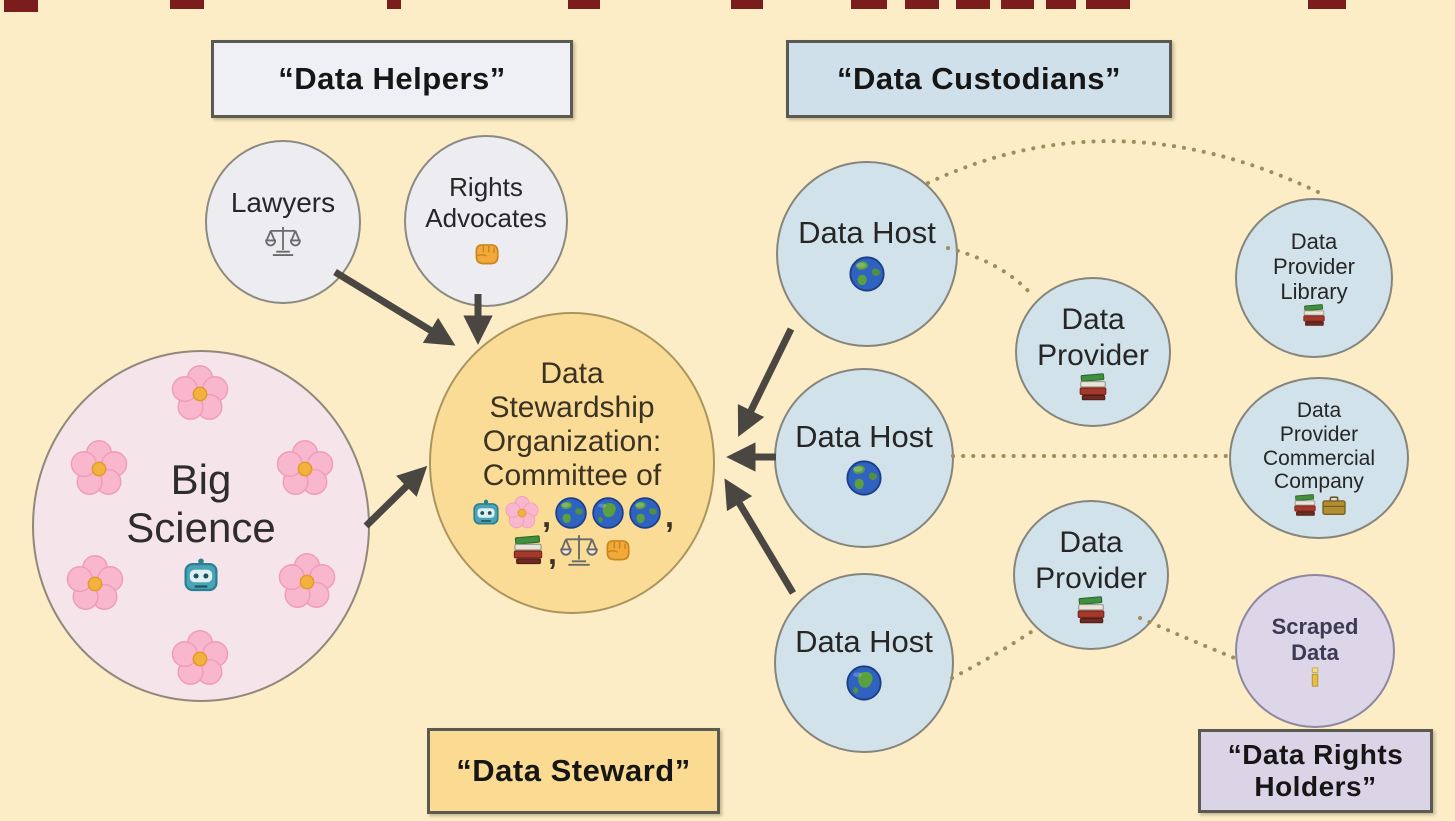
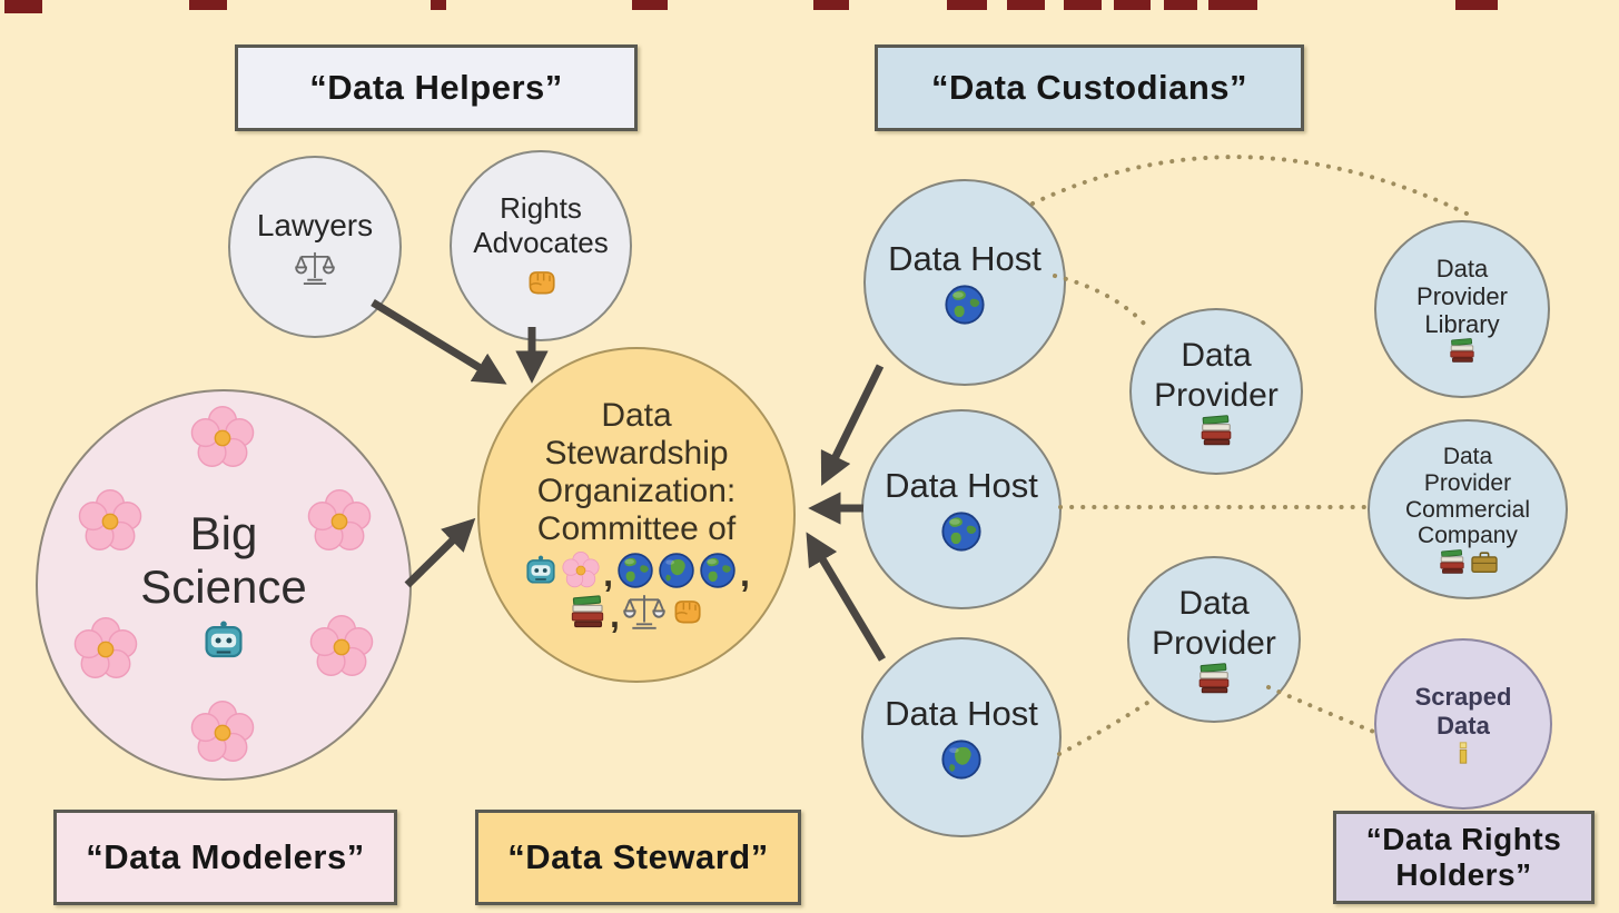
  “Data Helpers”
  “Data Custodians”
+ “Data Modelers”
  “Data Steward”
  “Data Rights
  Holders”
  Lawyers
  Rights
  Advocates
  Big
  Science
  Data
  Stewardship
  Organization:
  Committee of
  ,
  ,
  ,
  Data Host
  Data Host
  Data Host
  Data
  Provider
  Data
  Provider
  Data
  Provider
  Library
  Data
  Provider
  Commercial
  Company
  Scraped
  Data
